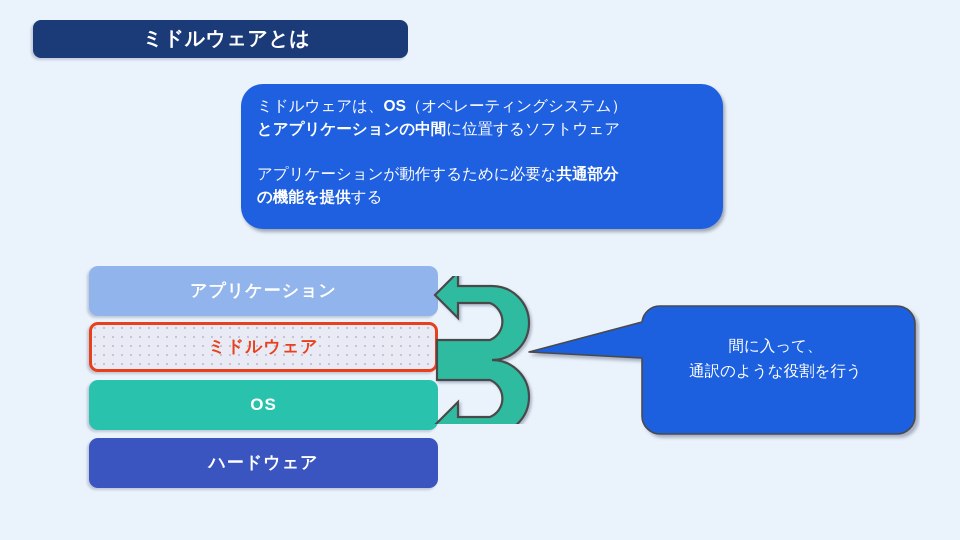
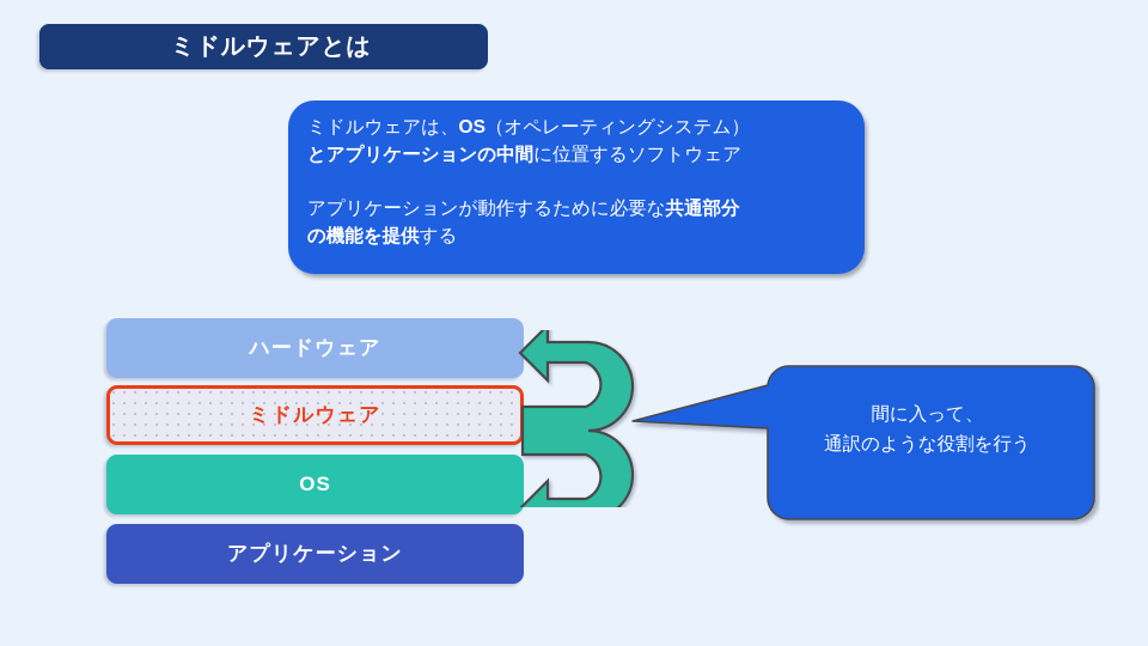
  ミドルウェアとは
  ミドルウェアは、OS（オペレーティングシステム）
  とアプリケーションの中間に位置するソフトウェア
  アプリケーションが動作するために必要な共通部分
  の機能を提供する
- アプリケーション
+ ハードウェア
  ミドルウェア
  OS
- ハードウェア
+ アプリケーション
  間に入って、
  通訳のような役割を行う
